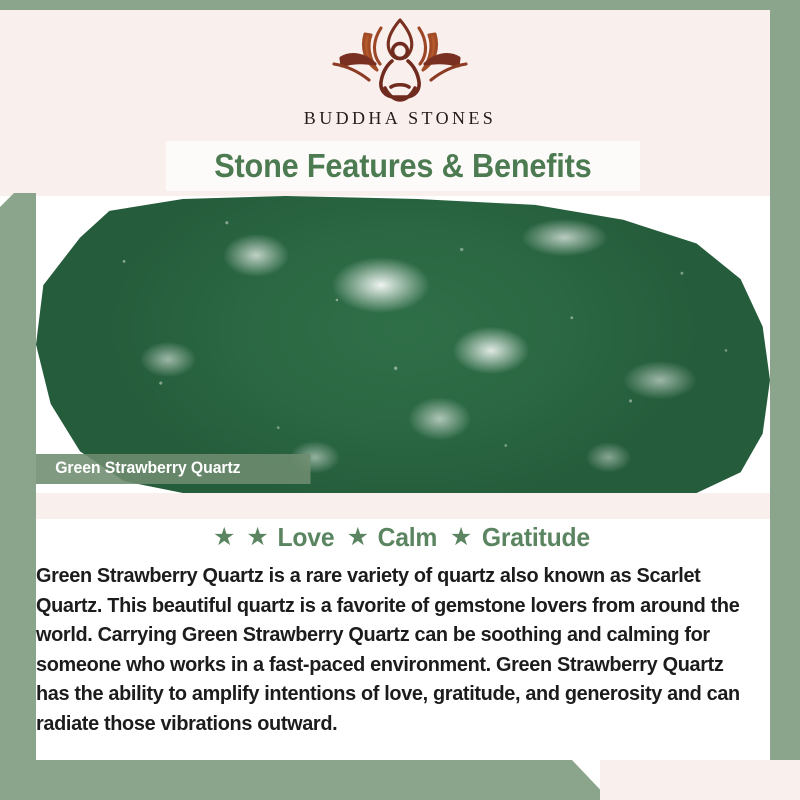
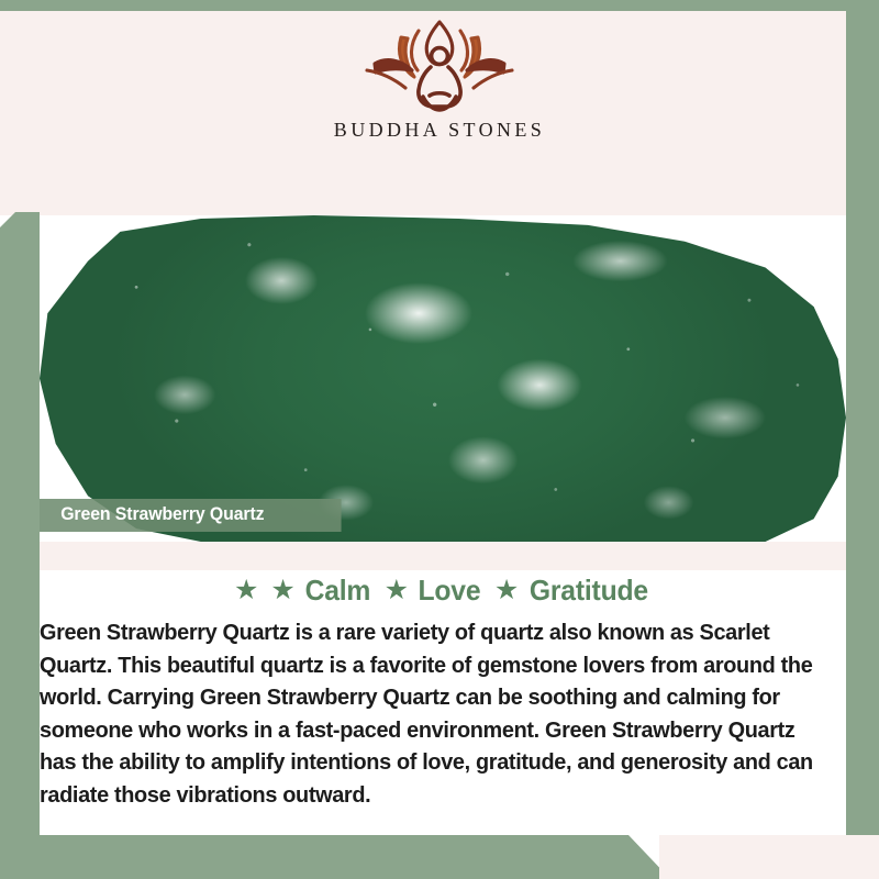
  BUDDHA STONES
- Stone Features & Benefits
  Green Strawberry Quartz
  ★
  ★
- Love
+ Calm
  ★
- Calm
+ Love
  ★
  Gratitude
  Green Strawberry Quartz is a rare variety of quartz also known as Scarlet Quartz. This beautiful quartz is a favorite of gemstone lovers from around the world. Carrying Green Strawberry Quartz can be soothing and calming for someone who works in a fast-paced environment. Green Strawberry Quartz has the ability to amplify intentions of love, gratitude, and generosity and can radiate those vibrations outward.
